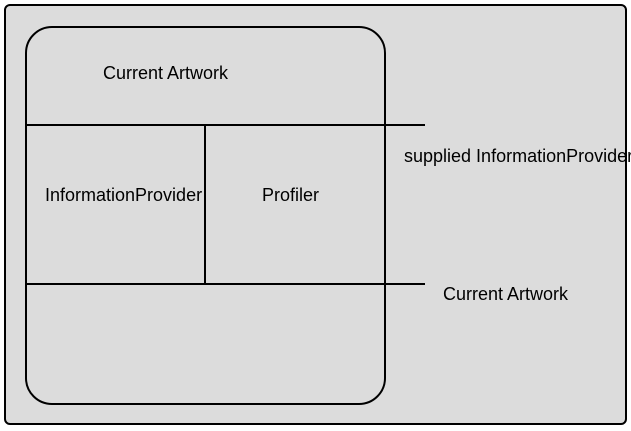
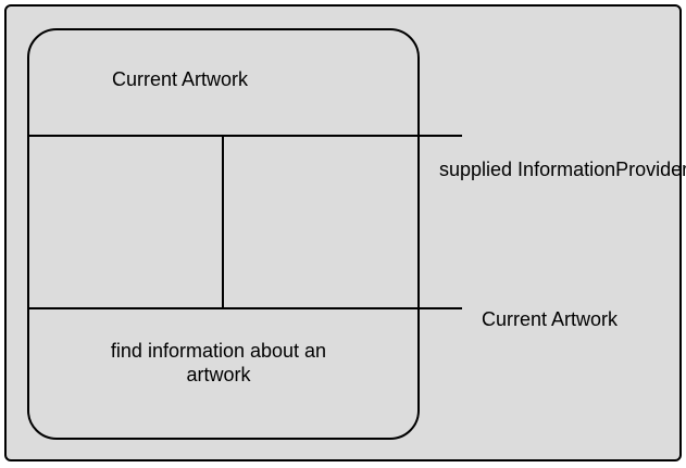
  Current Artwork
- InformationProvider
- Profiler
  supplied InformationProvider
  Current Artwork
+ find information about an artwork
